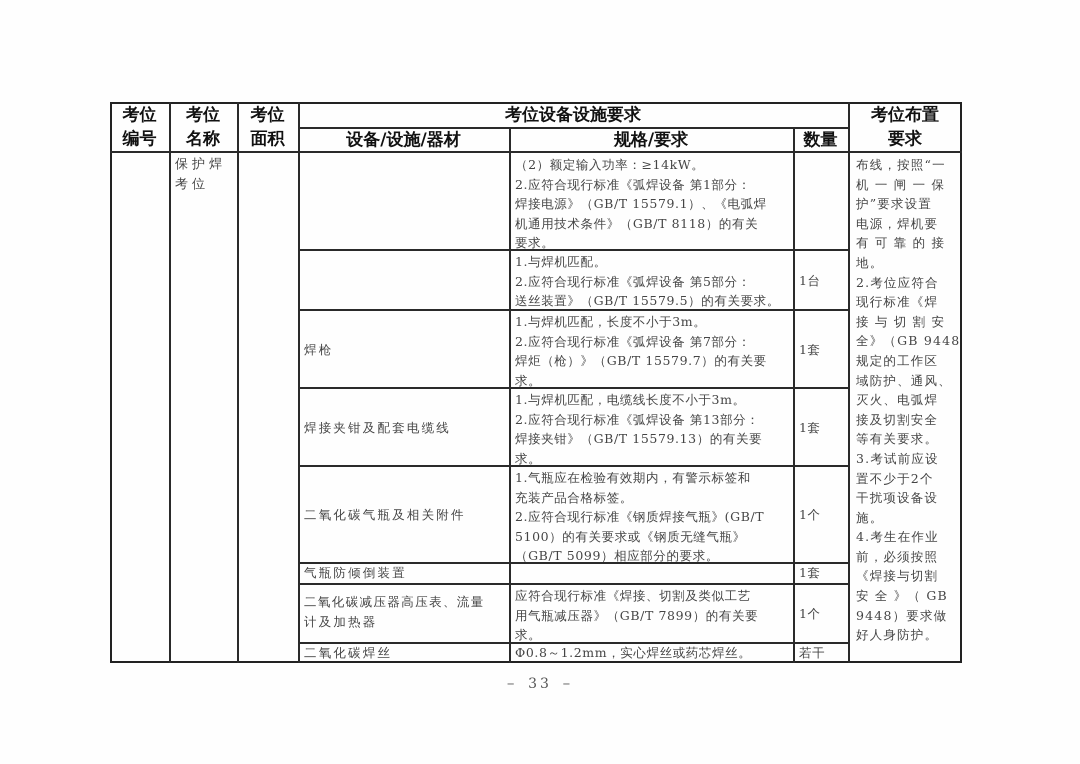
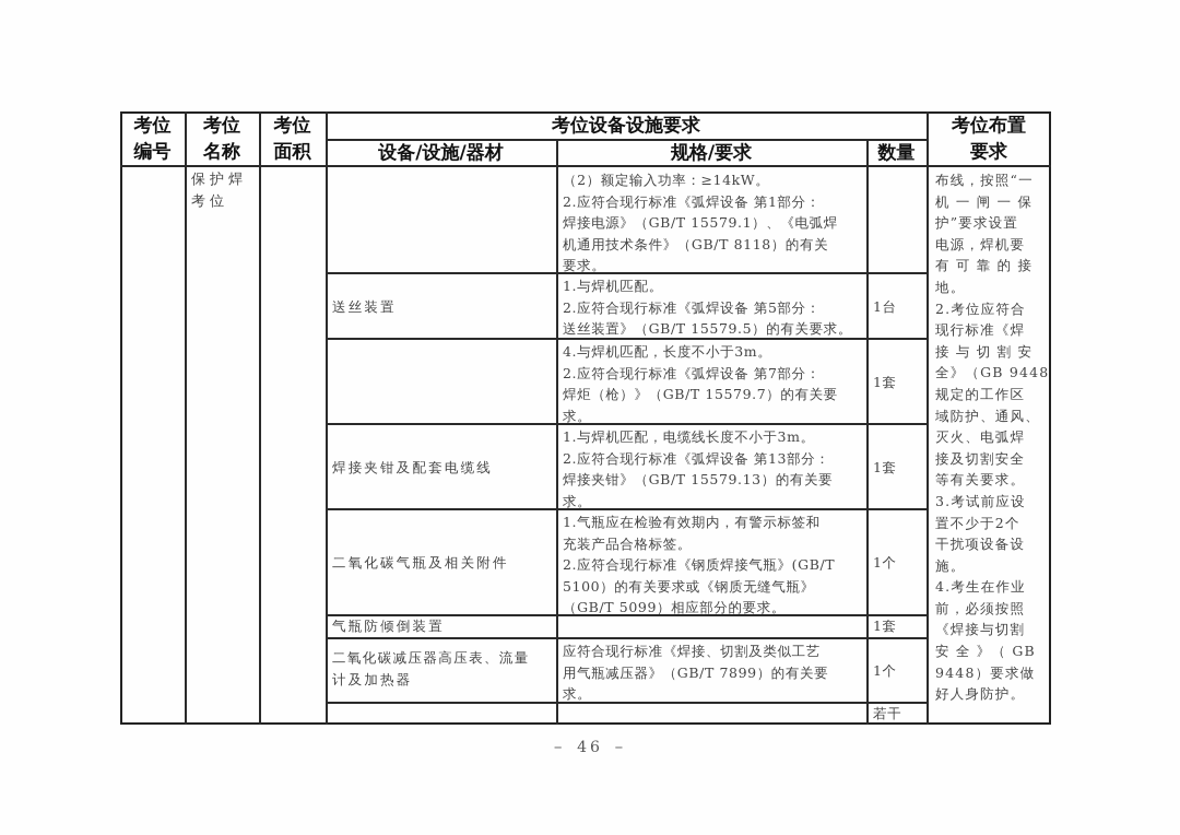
  考位
  编号
  考位
  名称
  考位
  面积
  考位设备设施要求
  设备/设施/器材
  规格/要求
  数量
  考位布置
  要求
  保护焊
  考位
  （2）额定输入功率：≥14kW。
  2.应符合现行标准《弧焊设备 第1部分：
  焊接电源》（GB/T 15579.1）、《电弧焊
  机通用技术条件》（GB/T 8118）的有关
  要求。
+ 送丝装置
  1.与焊机匹配。
  2.应符合现行标准《弧焊设备 第5部分：
  送丝装置》（GB/T 15579.5）的有关要求。
  1台
- 焊枪
- 1.与焊机匹配，长度不小于3m。
+ 4.与焊机匹配，长度不小于3m。
  2.应符合现行标准《弧焊设备 第7部分：
  焊炬（枪）》（GB/T 15579.7）的有关要
  求。
  1套
  焊接夹钳及配套电缆线
  1.与焊机匹配，电缆线长度不小于3m。
  2.应符合现行标准《弧焊设备 第13部分：
  焊接夹钳》（GB/T 15579.13）的有关要
  求。
  1套
  二氧化碳气瓶及相关附件
  1.气瓶应在检验有效期内，有警示标签和
  充装产品合格标签。
  2.应符合现行标准《钢质焊接气瓶》(GB/T
  5100）的有关要求或《钢质无缝气瓶》
  （GB/T 5099）相应部分的要求。
  1个
  气瓶防倾倒装置
  1套
  二氧化碳减压器高压表、流量
  计及加热器
  应符合现行标准《焊接、切割及类似工艺
  用气瓶减压器》（GB/T 7899）的有关要
  求。
  1个
- 二氧化碳焊丝
- Φ0.8～1.2mm，实心焊丝或药芯焊丝。
  若干
  布线，按照“一
  机 一 闸 一 保
  护”要求设置
  电源，焊机要
  有 可 靠 的 接
  地。
  2.考位应符合
  现行标准《焊
  接 与 切 割 安
  全》（GB 9448
  规定的工作区
  域防护、通风、
  灭火、电弧焊
  接及切割安全
  等有关要求。
  3.考试前应设
  置不少于2个
  干扰项设备设
  施。
  4.考生在作业
  前，必须按照
  《焊接与切割
  安 全 》（ GB
  9448）要求做
  好人身防护。
- － 33 －
+ － 46 －
